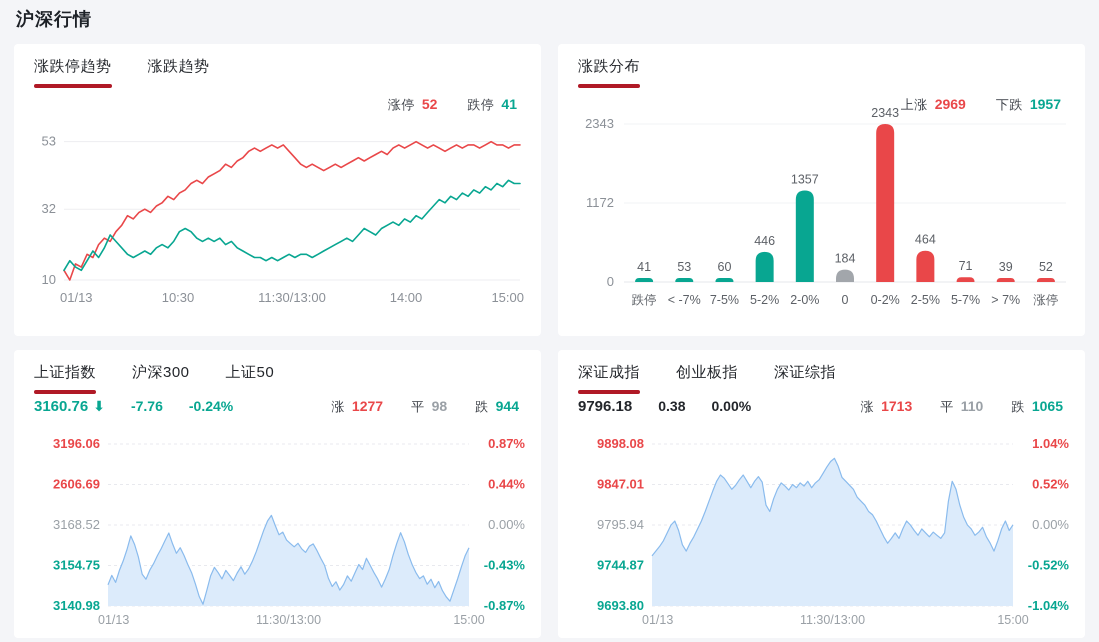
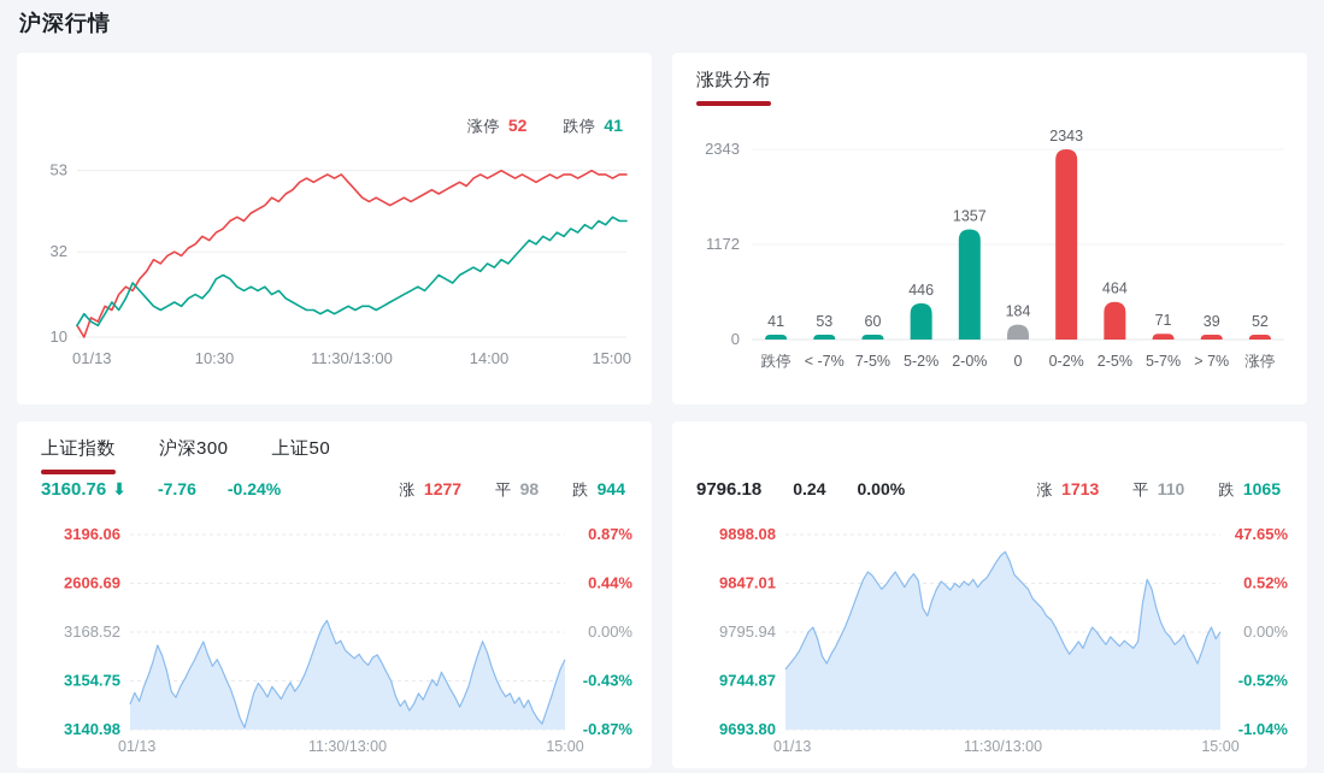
  沪深行情
- 涨跌停趋势
- 涨跌趋势
  涨停
  52
  跌停
  41
  10
  32
  53
  01/13
  10:30
  11:30/13:00
  14:00
  15:00
  涨跌分布
- 上涨
- 2969
- 下跌
- 1957
  0
  1172
  2343
  41
  跌停
  53
  < -7%
  60
  7-5%
  446
  5-2%
  1357
  2-0%
  184
  0
  2343
  0-2%
  464
  2-5%
  71
  5-7%
  39
  > 7%
  52
  涨停
  上证指数
  沪深300
  上证50
  3160.76
  ⬇
  -7.76
  -0.24%
  涨
  1277
  平
  98
  跌
  944
  3196.06
  0.87%
  2606.69
  0.44%
  3168.52
  0.00%
  3154.75
  -0.43%
  3140.98
  -0.87%
  01/13
  11:30/13:00
  15:00
- 深证成指
- 创业板指
- 深证综指
  9796.18
- 0.38
+ 0.24
  0.00%
  涨
  1713
  平
  110
  跌
  1065
  9898.08
- 1.04%
+ 47.65%
  9847.01
  0.52%
  9795.94
  0.00%
  9744.87
  -0.52%
  9693.80
  -1.04%
  01/13
  11:30/13:00
  15:00
